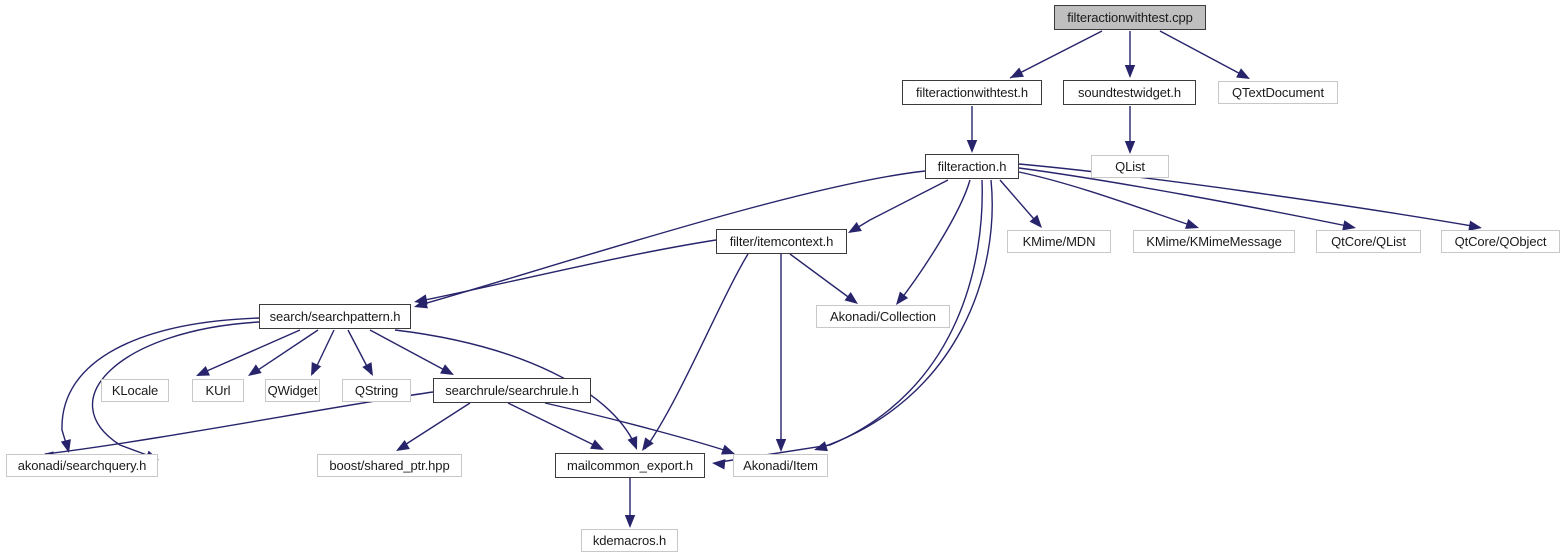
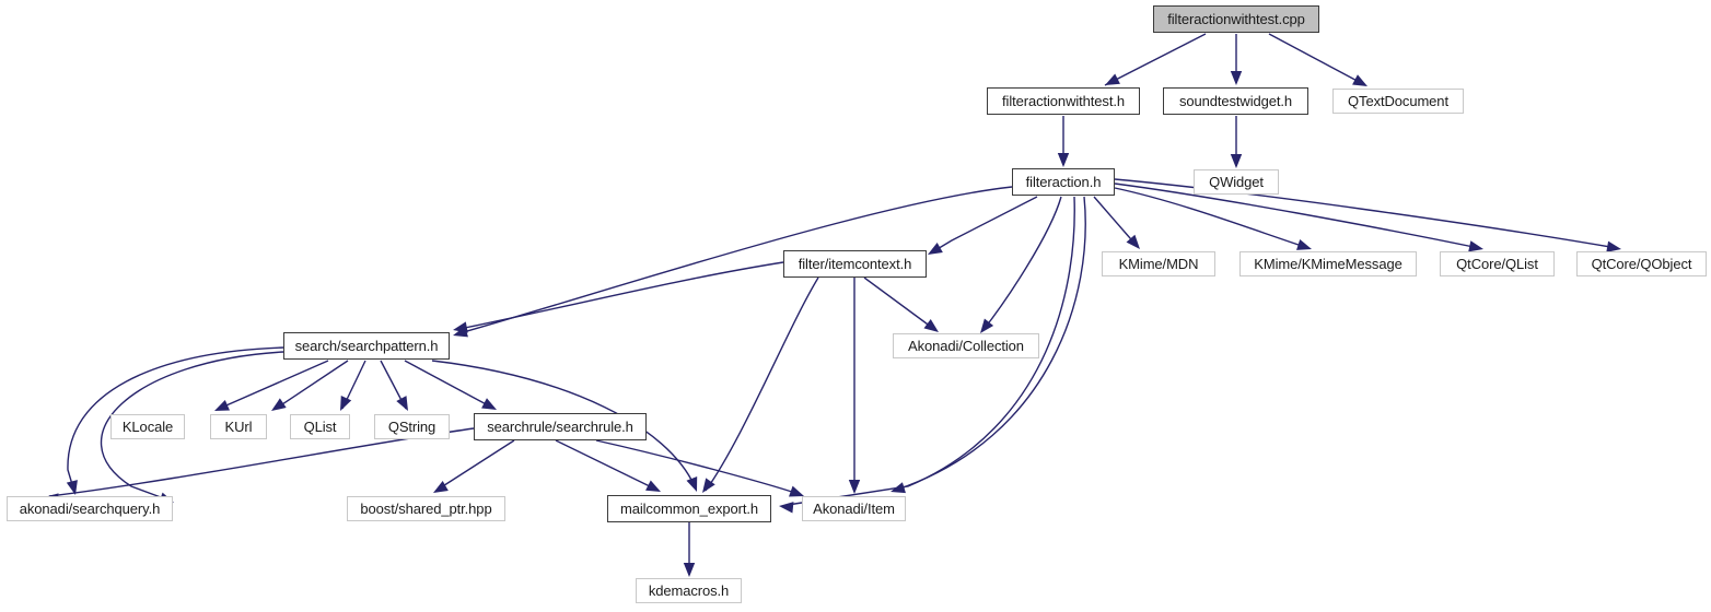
  filteractionwithtest.cpp
  filteractionwithtest.h
  soundtestwidget.h
  QTextDocument
  filteraction.h
- QList
+ QWidget
  filter/itemcontext.h
  KMime/MDN
  KMime/KMimeMessage
  QtCore/QList
  QtCore/QObject
  search/searchpattern.h
  Akonadi/Collection
  KLocale
  KUrl
- QWidget
+ QList
  QString
  searchrule/searchrule.h
  akonadi/searchquery.h
  boost/shared_ptr.hpp
  mailcommon_export.h
  Akonadi/Item
  kdemacros.h
